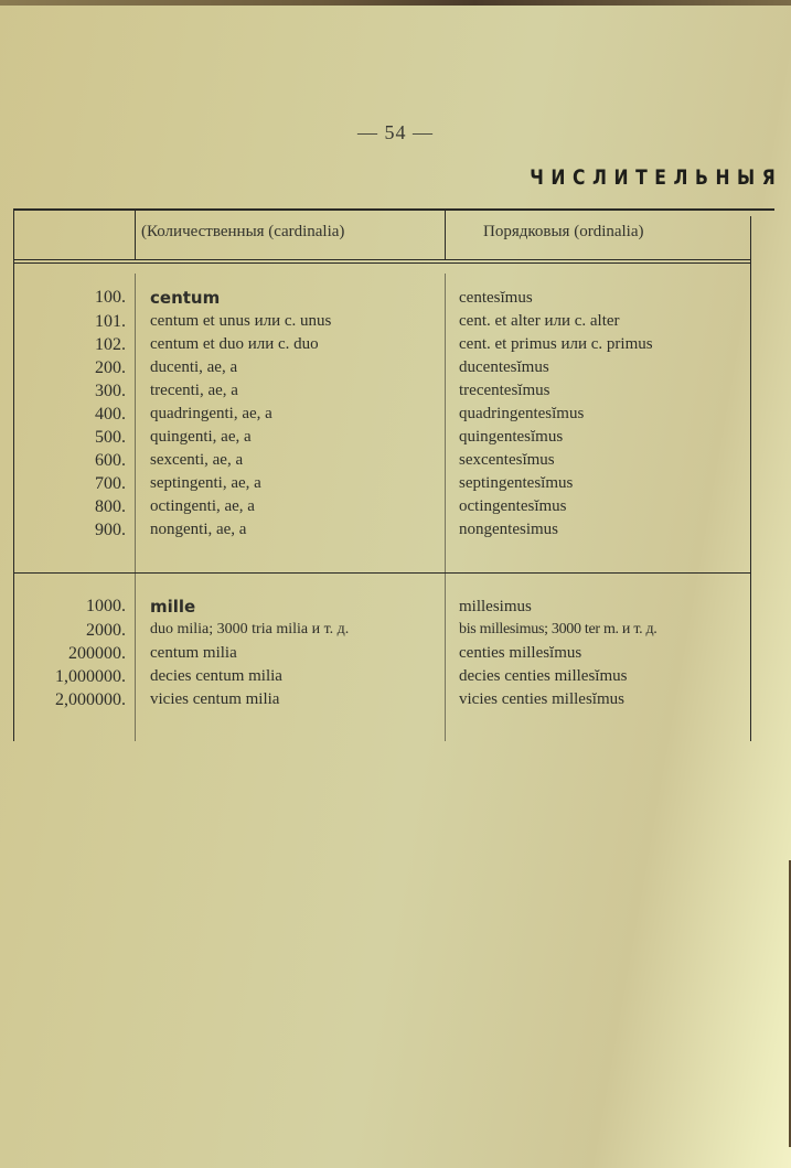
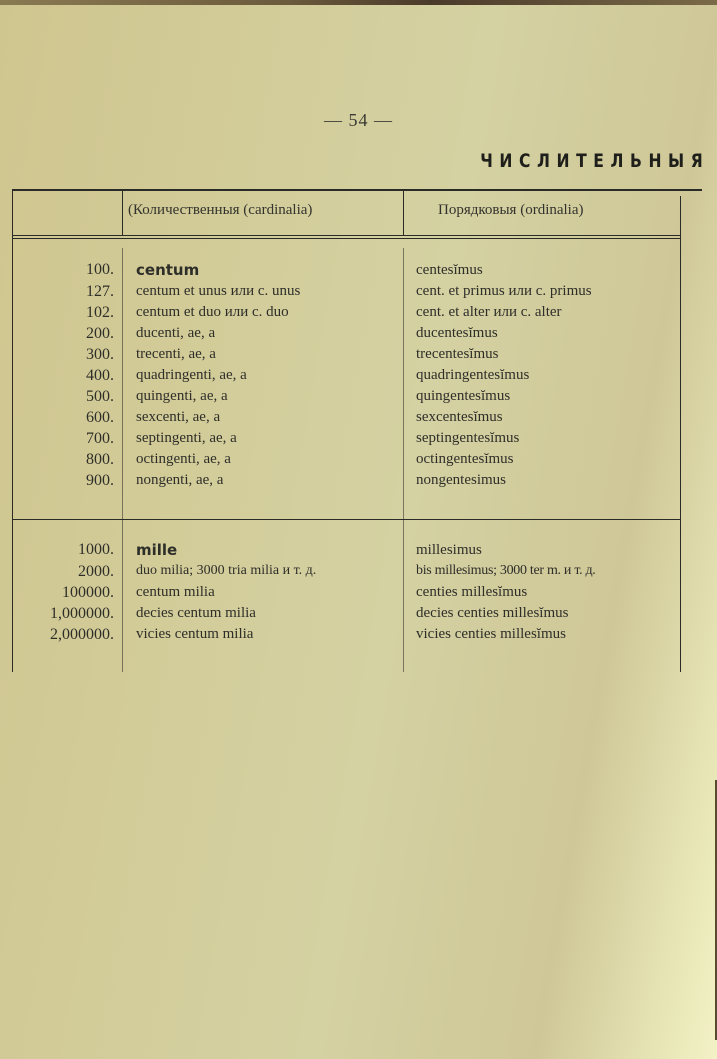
  — 54 —
  ЧИСЛИТЕЛЬНЫЯ
  (Количественныя (cardinalia)
  Порядковыя (ordinalia)
  100.
  centum
  centesĭmus
- 101.
+ 127.
  centum et unus или c. unus
- cent. et alter или c. alter
+ cent. et primus или c. primus
  102.
  centum et duo или c. duo
- cent. et primus или c. primus
+ cent. et alter или c. alter
  200.
  ducenti, ae, a
  ducentesĭmus
  300.
  trecenti, ae, a
  trecentesĭmus
  400.
  quadringenti, ae, a
  quadringentesĭmus
  500.
  quingenti, ae, a
  quingentesĭmus
  600.
  sexcenti, ae, a
  sexcentesĭmus
  700.
  septingenti, ae, a
  septingentesĭmus
  800.
  octingenti, ae, a
  octingentesĭmus
  900.
  nongenti, ae, a
  nongentesimus
  1000.
  mille
  millesimus
  2000.
  duo milia; 3000 tria milia и т. д.
  bis millesimus; 3000 ter m. и т. д.
- 200000.
+ 100000.
  centum milia
  centies millesĭmus
  1,000000.
  decies centum milia
  decies centies millesĭmus
  2,000000.
  vicies centum milia
  vicies centies millesĭmus
